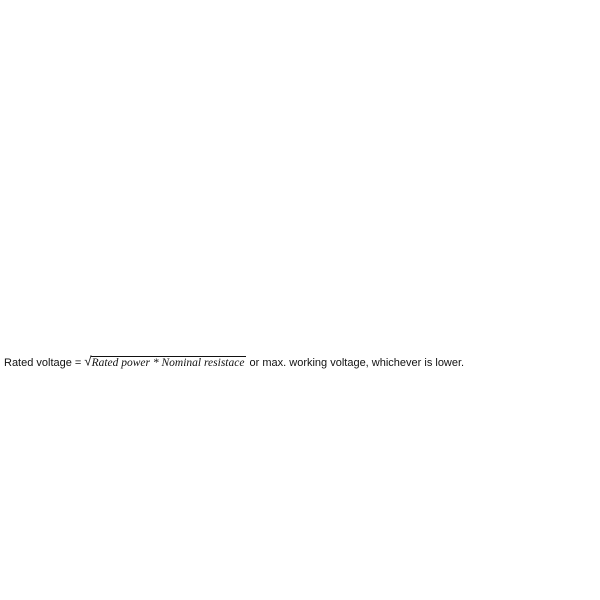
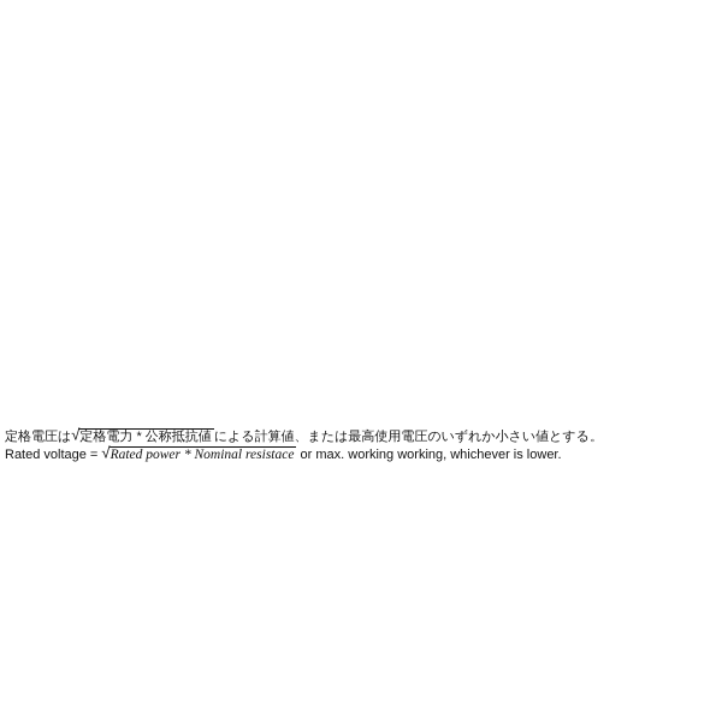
+ 定格電圧は√定格電力 * 公称抵抗値 による計算値、または最高使用電圧のいずれか小さい値とする。
- Rated voltage = √Rated power * Nominal resistace or max. working voltage, whichever is lower.
+ Rated voltage = √Rated power * Nominal resistace or max. working working, whichever is lower.
